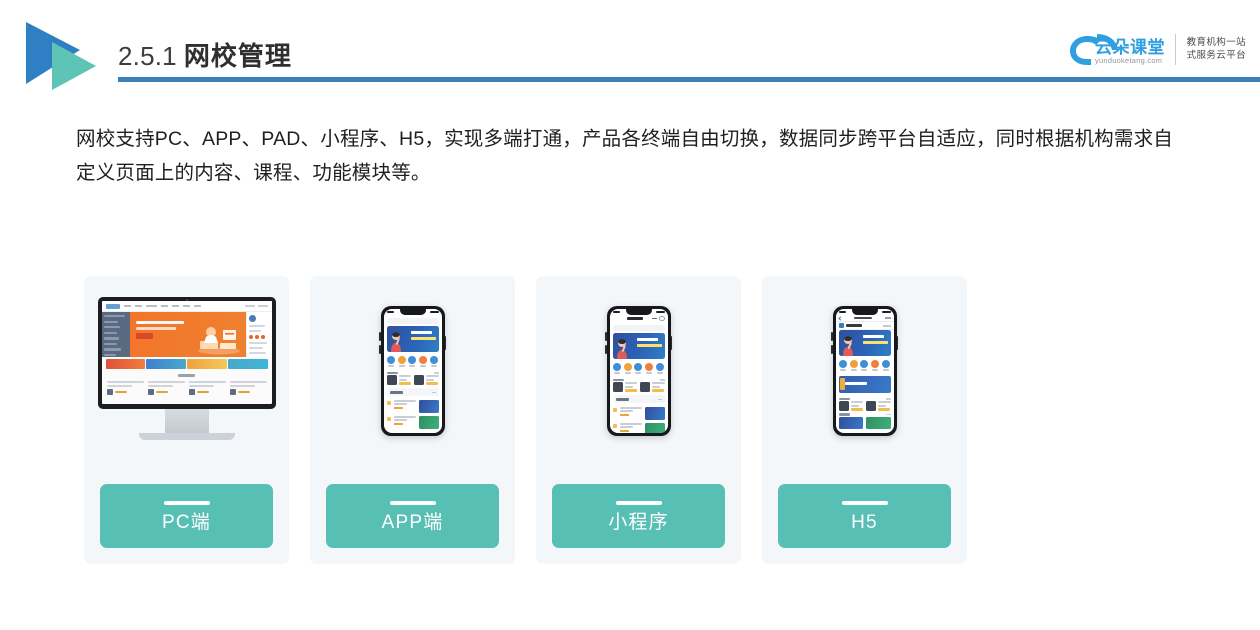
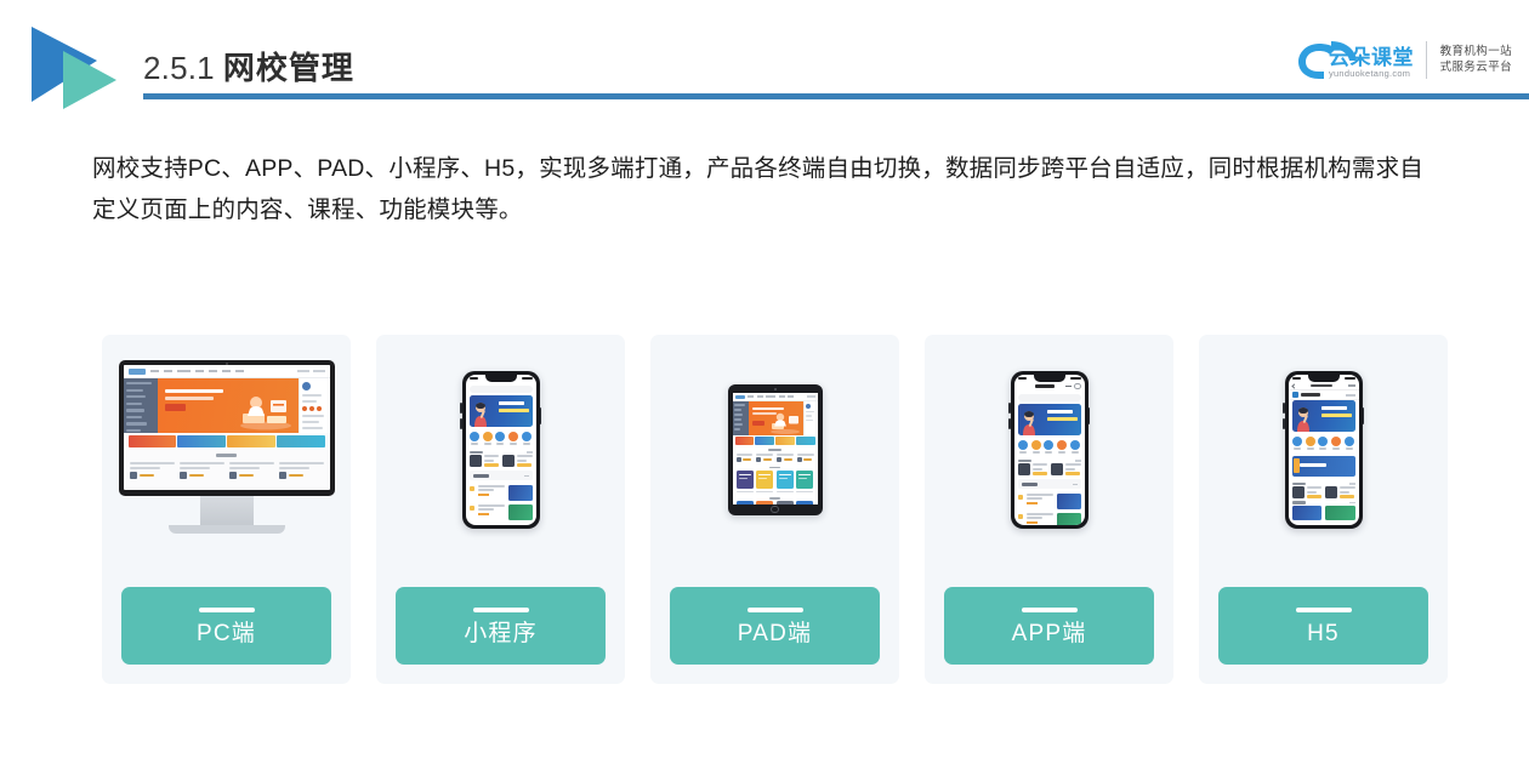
  2.5.1
  网校管理
  云朵课堂
  yunduoketang.com
  教育机构一站
  式服务云平台
  网校支持PC、APP、PAD、小程序、H5，实现多端打通，产品各终端自由切换，数据同步跨平台自适应，同时根据机构需求自定义页面上的内容、课程、功能模块等。
  PC端
- APP端
+ 小程序
+ PAD端
- 小程序
+ APP端
  H5
